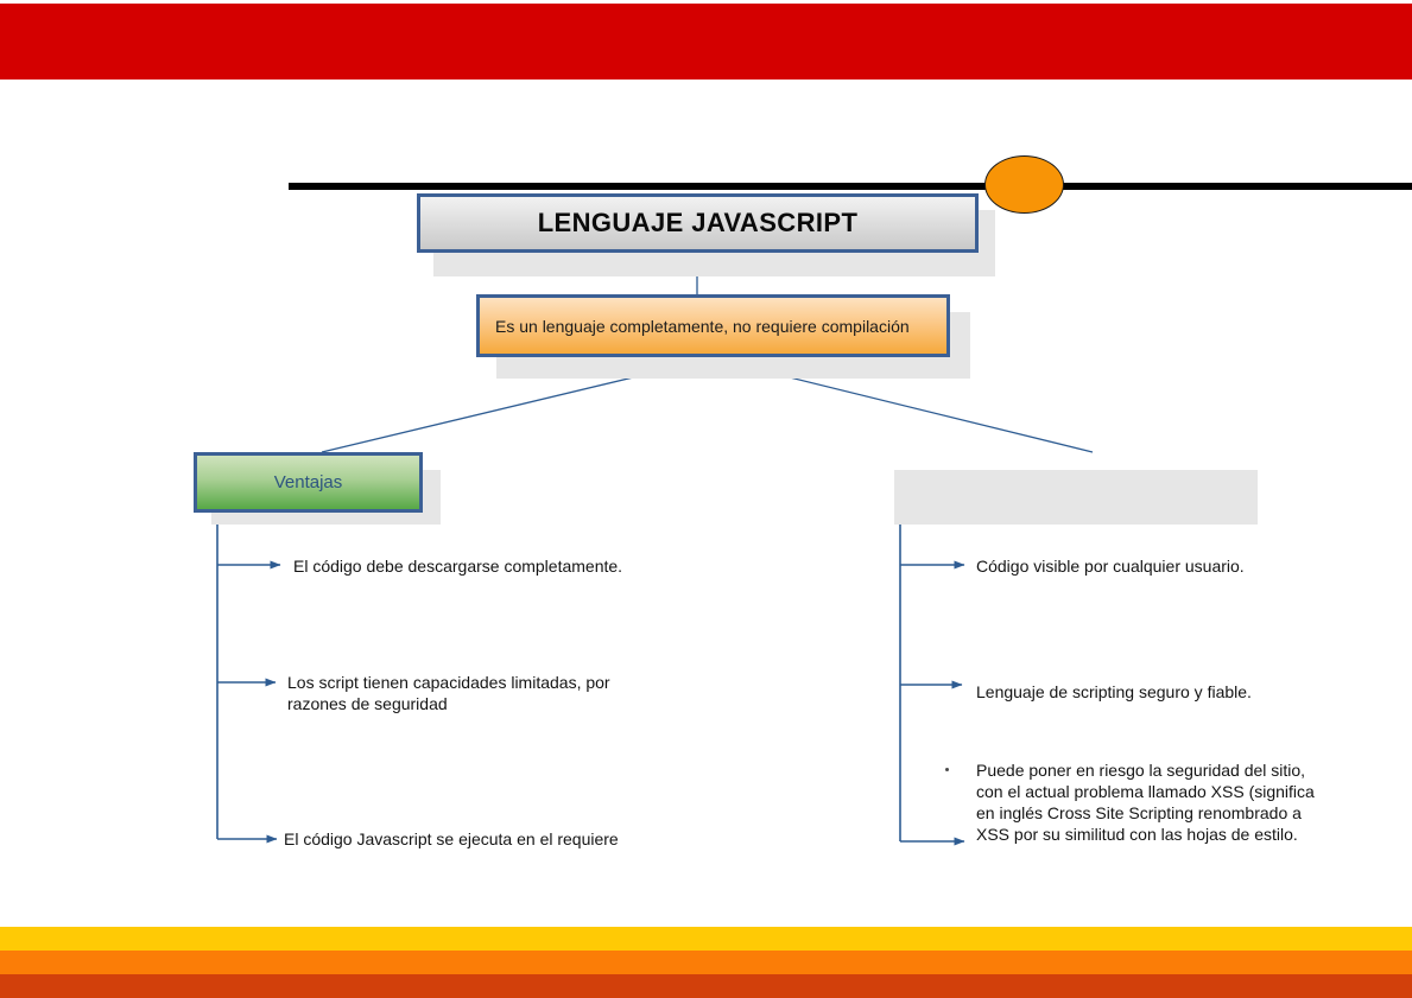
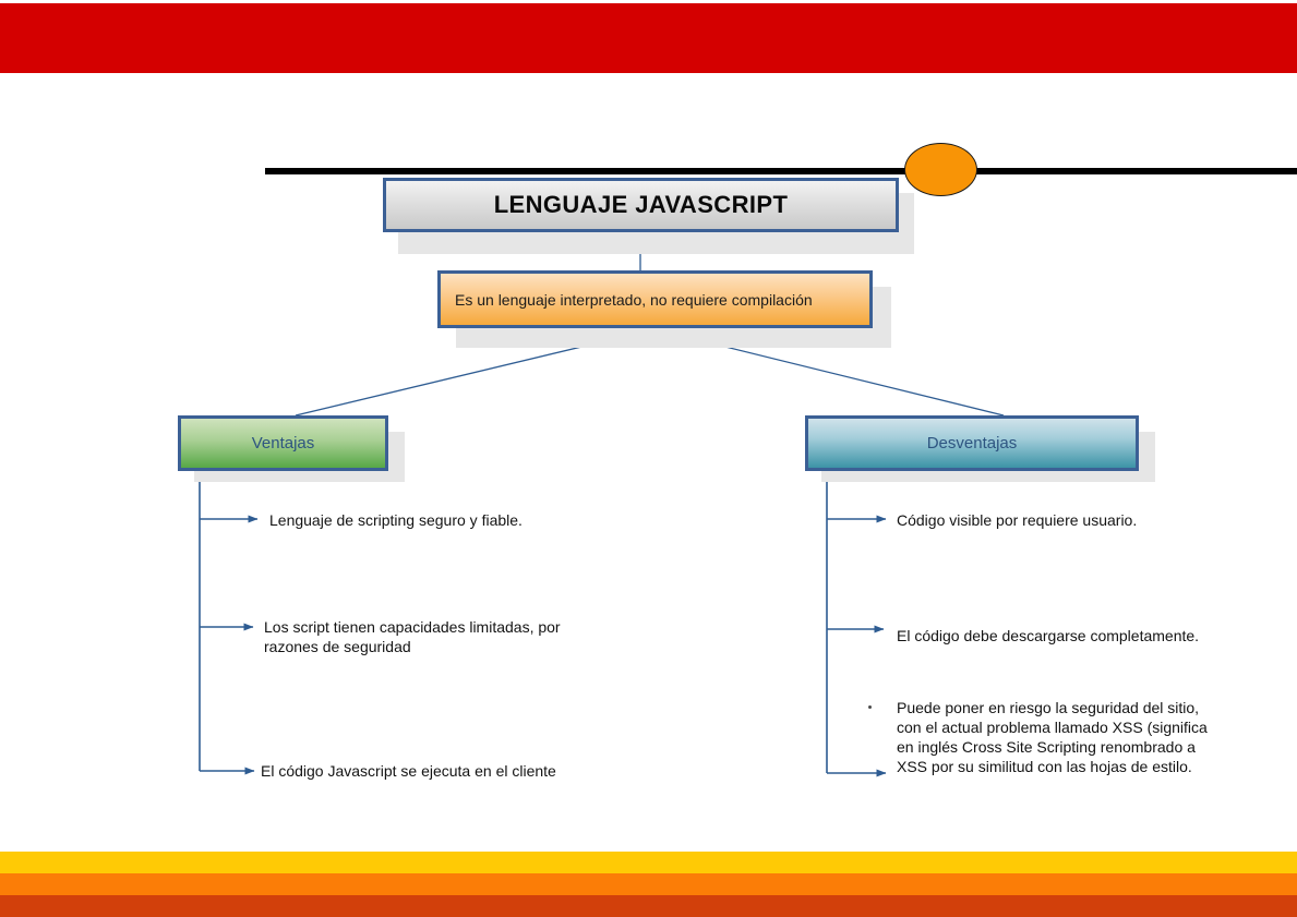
  LENGUAJE JAVASCRIPT
- Es un lenguaje completamente, no requiere compilación
+ Es un lenguaje interpretado, no requiere compilación
  Ventajas
+ Desventajas
- El código debe descargarse completamente.
+ Lenguaje de scripting seguro y fiable.
  Los script tienen capacidades limitadas, por razones de seguridad
- El código Javascript se ejecuta en el requiere
+ El código Javascript se ejecuta en el cliente
- Código visible por cualquier usuario.
+ Código visible por requiere usuario.
- Lenguaje de scripting seguro y fiable.
+ El código debe descargarse completamente.
  Puede poner en riesgo la seguridad del sitio, con el actual problema llamado XSS (significa en inglés Cross Site Scripting renombrado a XSS por su similitud con las hojas de estilo.
